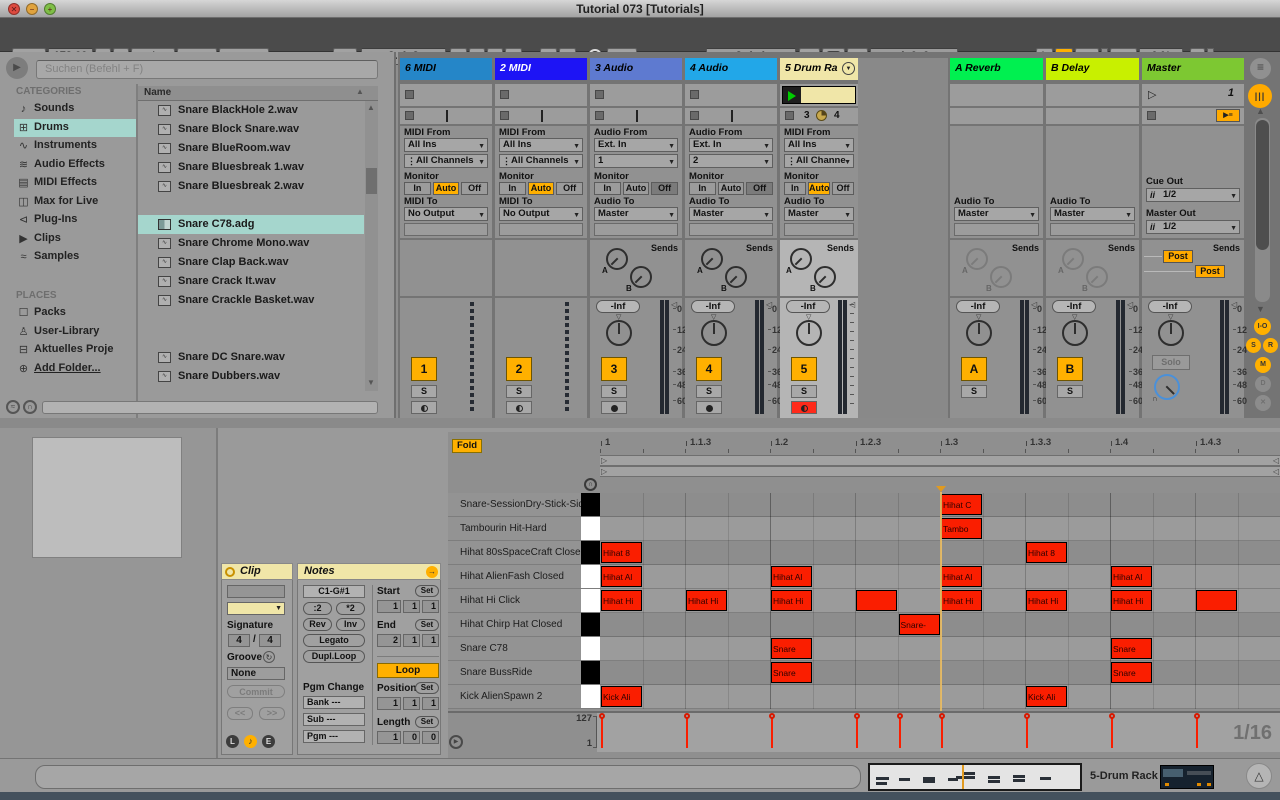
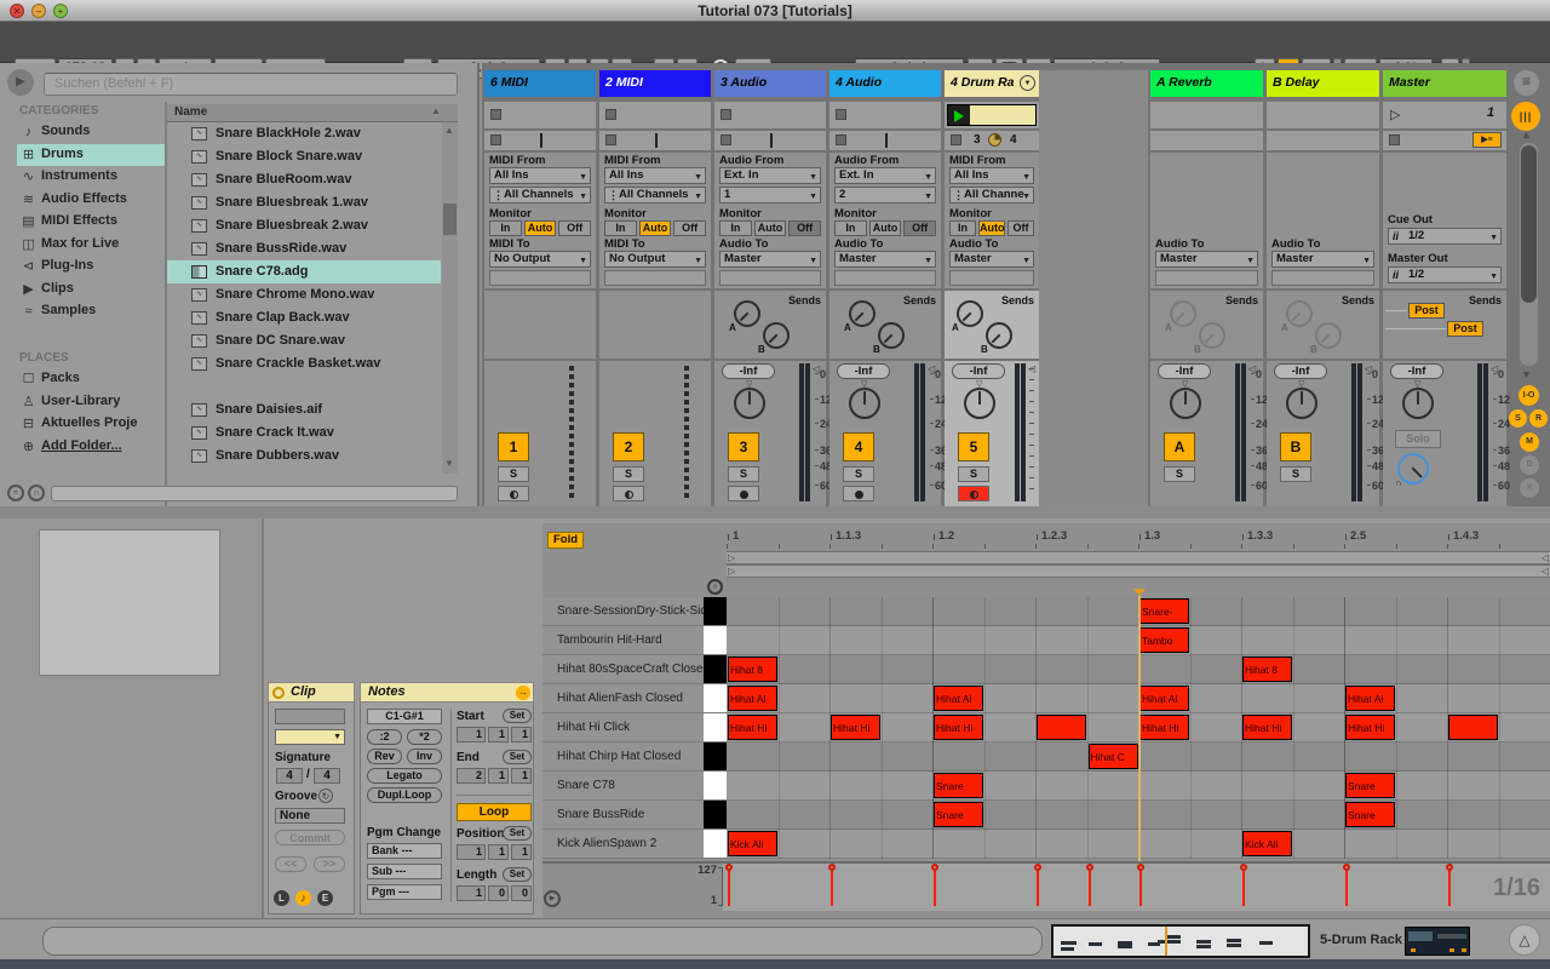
  ✕
  −
  +
  Tutorial 073 [Tutorials]
  ▶
  Suchen (Befehl + F)
  CATEGORIES
  PLACES
  Name
  ▲
  Clip
  Signature
  4
  /
  4
  Groove
  ↻
  None
  Commit
  <<
  >>
  L
  ♪
  E
  Notes
  →
  C1-G#1
  :2
  *2
  Rev
  Inv
  Legato
  Dupl.Loop
  Pgm Change
  Bank ---
  Sub ---
  Pgm ---
  Start
  Set
  1
  1
  1
  End
  Set
  2
  1
  1
  Loop
  Position
  Set
  1
  1
  1
  Length
  Set
  1
  0
  0
  5-Drum Rack
  △
  ♪
  Sounds
  ⊞
  Drums
  ∿
  Instruments
  ≋
  Audio Effects
  ▤
  MIDI Effects
  ◫
  Max for Live
  ⊲
  Plug-Ins
  ▶
  Clips
  ≈
  Samples
  ☐
  Packs
  ♙
  User-Library
  ⊟
  Aktuelles Proje
  ⊕
  Add Folder...
  Snare BlackHole 2.wav
  Snare Block Snare.wav
  Snare BlueRoom.wav
  Snare Bluesbreak 1.wav
  Snare Bluesbreak 2.wav
+ Snare BussRide.wav
  Snare C78.adg
  Snare Chrome Mono.wav
  Snare Clap Back.wav
- Snare Crack It.wav
+ Snare DC Snare.wav
  Snare Crackle Basket.wav
+ Snare Daisies.aif
- Snare DC Snare.wav
+ Snare Crack It.wav
  Snare Dubbers.wav
  ▲
  ▼
  ≈
  ∩
  6 MIDI
  MIDI From
  All Ins
  All Channels
  ⋮
  Monitor
  In
  Auto
  Off
  MIDI To
  No Output
  1
  S
  2 MIDI
  MIDI From
  All Ins
  All Channels
  ⋮
  Monitor
  In
  Auto
  Off
  MIDI To
  No Output
  2
  S
  3 Audio
  Audio From
  Ext. In
  1
  Monitor
  In
  Auto
  Off
  Audio To
  Master
  Sends
  A
  B
  -Inf
  ◁
  3
  S
  0
  4 Audio
  Audio From
  Ext. In
  2
  Monitor
  In
  Auto
  Off
  Audio To
  Master
  Sends
  A
  B
  -Inf
  ◁
  4
  S
  0
- 5 Drum Ra
+ 4 Drum Ra
  3
  4
  MIDI From
  All Ins
  All Channe
  ⋮
  Monitor
  In
  Auto
  Off
  Audio To
  Master
  Sends
  A
  B
  -Inf
  5
  S
  A Reverb
  Audio To
  Master
  Sends
  A
  B
  -Inf
  ◁
  A
  S
  0
  12
  24
  36
  48
  60
  B Delay
  Audio To
  Master
  Sends
  A
  B
  -Inf
  ◁
  B
  S
  0
  12
  24
  36
  48
  60
  Master
  ▷
  1
  Cue Out
  1/2
  ii
  Master Out
  1/2
  ii
  Sends
  Post
  Post
  -Inf
  Solo
  ∩
  ◁
  0
  12
  24
  36
  48
  60
  ≡
  |||
  ▲
  ▼
  Fold
  1
  1.1.3
  1.2
  1.2.3
  1.3
  1.3.3
- 1.4
+ 2.5
  1.4.3
  ▷
  ◁
  ▷
  ◁
  Snare-SessionDry-Stick-Si
  Tambourin Hit-Hard
  Hihat 80sSpaceCraft Close
  Hihat AlienFash Closed
  Hihat Hi Click
  Hihat Chirp Hat Closed
  Snare C78
  Snare BussRide
  Kick AlienSpawn 2
- Hihat C
+ Snare-
  Tambo
  Hihat 8
  Hihat 8
  Hihat Al
  Hihat Al
  Hihat Al
  Hihat Al
  Hihat Hi
  Hihat Hi
  Hihat Hi
  Hihat Hi
  Hihat Hi
  Hihat Hi
- Snare-
+ Hihat C
  Snare
  Snare
  Snare
  Snare
  Kick Ali
  Kick Ali
  127
  1
  1/16
